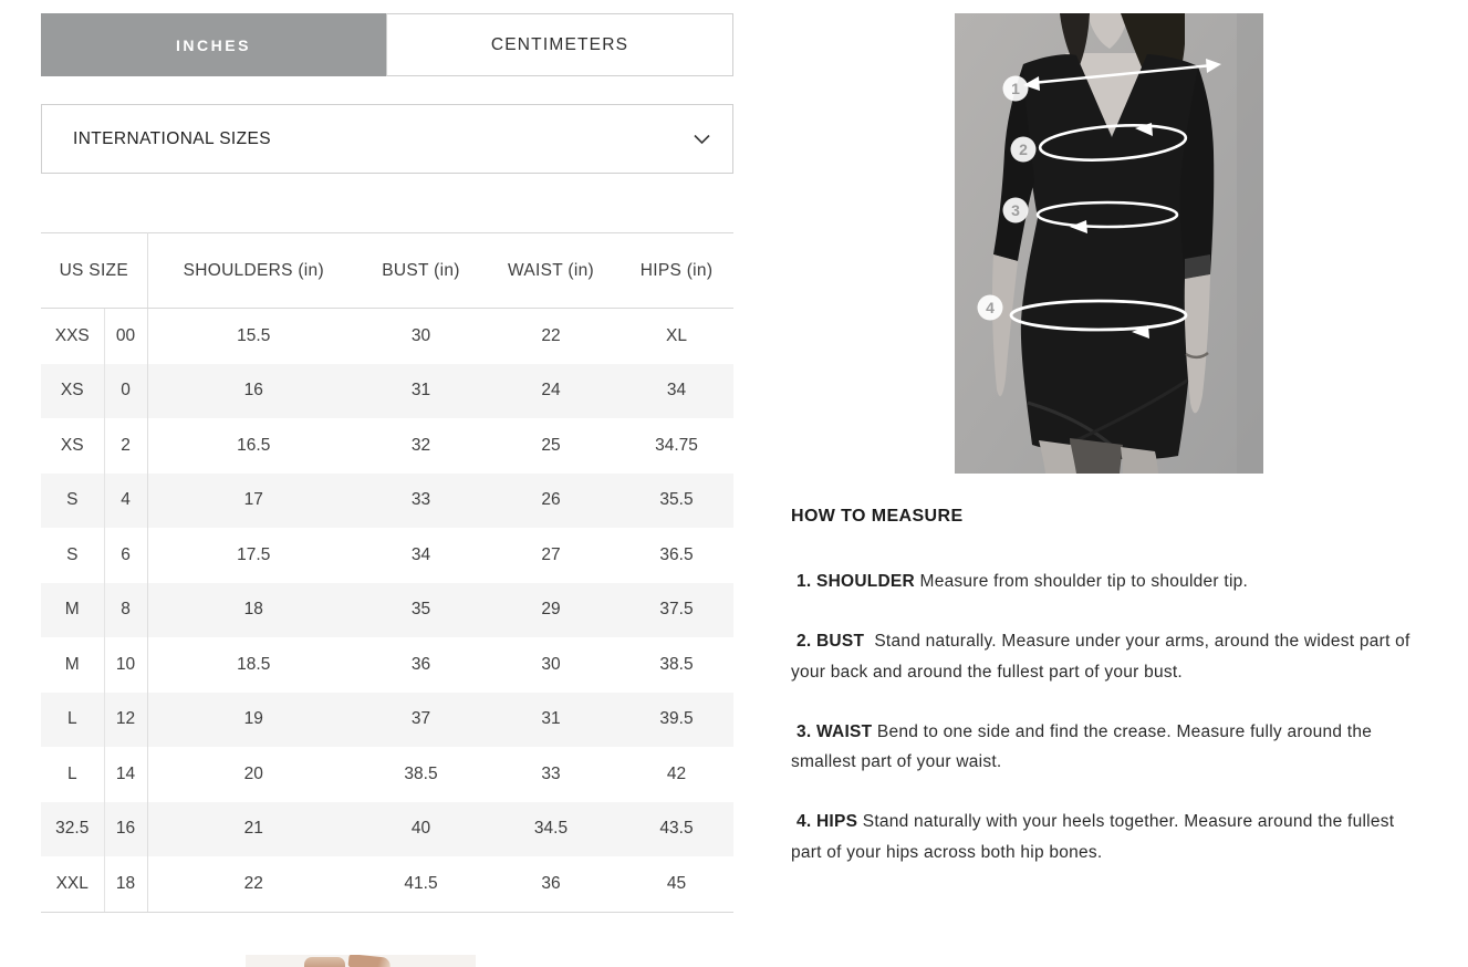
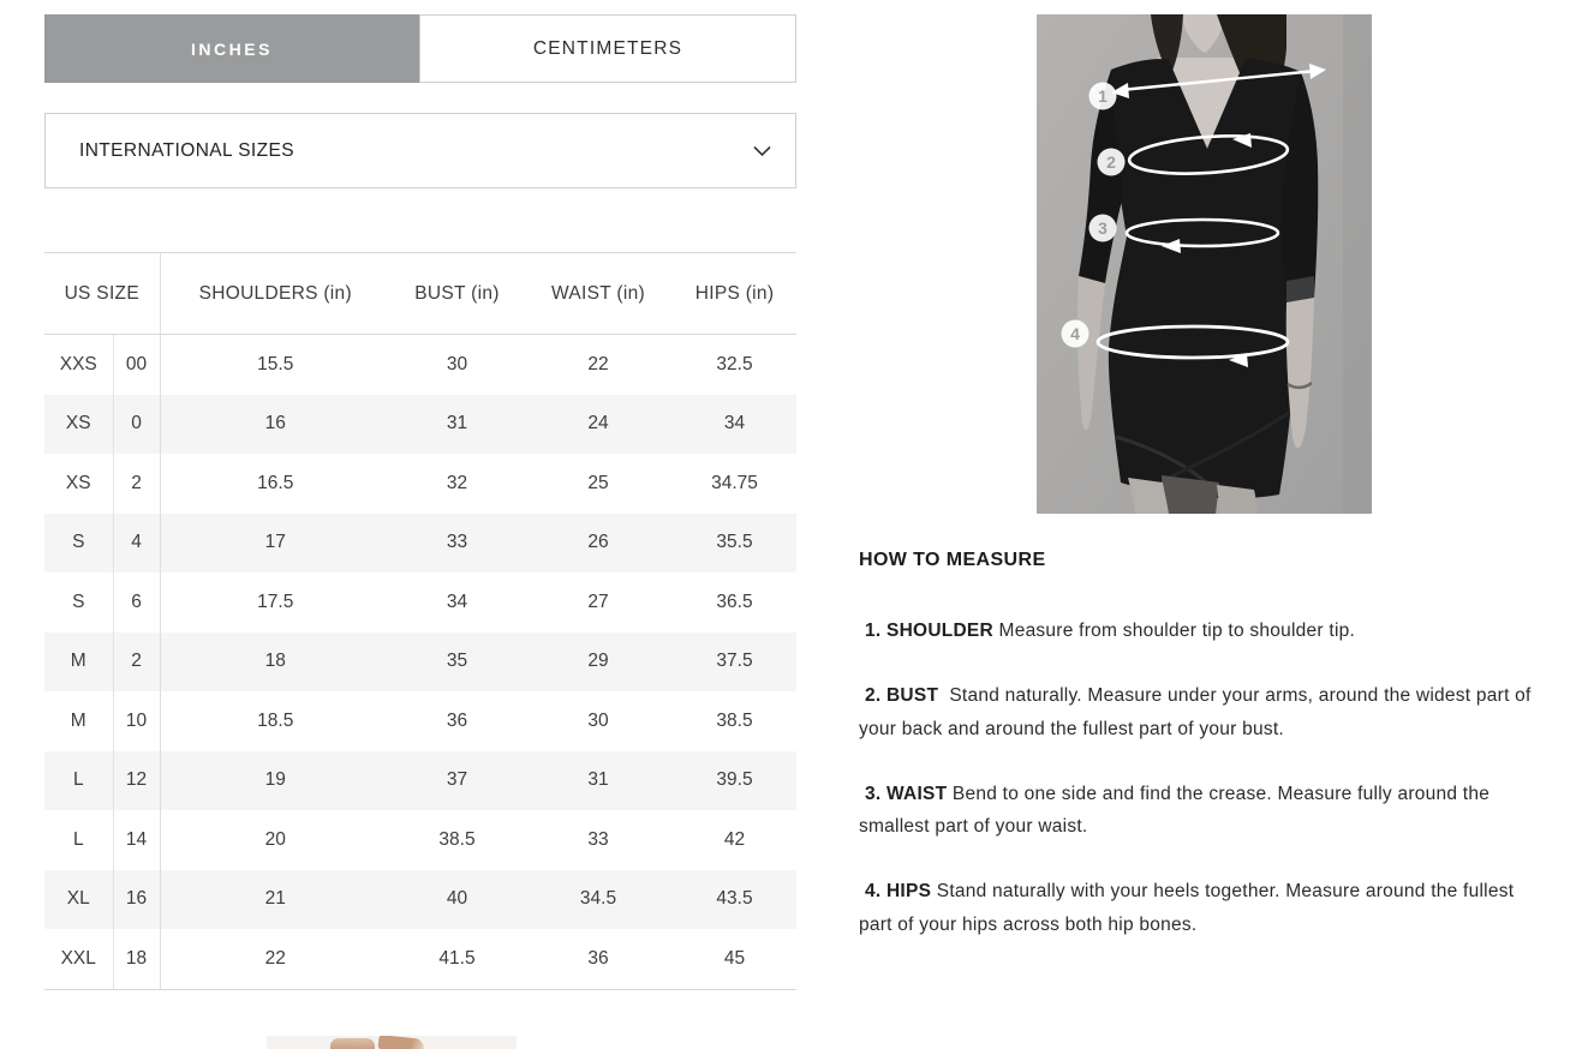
  INCHES
  CENTIMETERS
  INTERNATIONAL SIZES
  US SIZE	SHOULDERS (in)	BUST (in)	WAIST (in)	HIPS (in)
- XXS	00	15.5	30	22	XL
+ XXS	00	15.5	30	22	32.5
  XS	0	16	31	24	34
  XS	2	16.5	32	25	34.75
  S	4	17	33	26	35.5
  S	6	17.5	34	27	36.5
- M	8	18	35	29	37.5
+ M	2	18	35	29	37.5
  M	10	18.5	36	30	38.5
  L	12	19	37	31	39.5
  L	14	20	38.5	33	42
- 32.5	16	21	40	34.5	43.5
+ XL	16	21	40	34.5	43.5
  XXL	18	22	41.5	36	45
  1
  2
  3
  4
  HOW TO MEASURE
  1. SHOULDER Measure from shoulder tip to shoulder tip.
  2. BUST Stand naturally. Measure under your arms, around the widest part of your back and around the fullest part of your bust.
  3. WAIST Bend to one side and find the crease. Measure fully around the smallest part of your waist.
  4. HIPS Stand naturally with your heels together. Measure around the fullest part of your hips across both hip bones.
